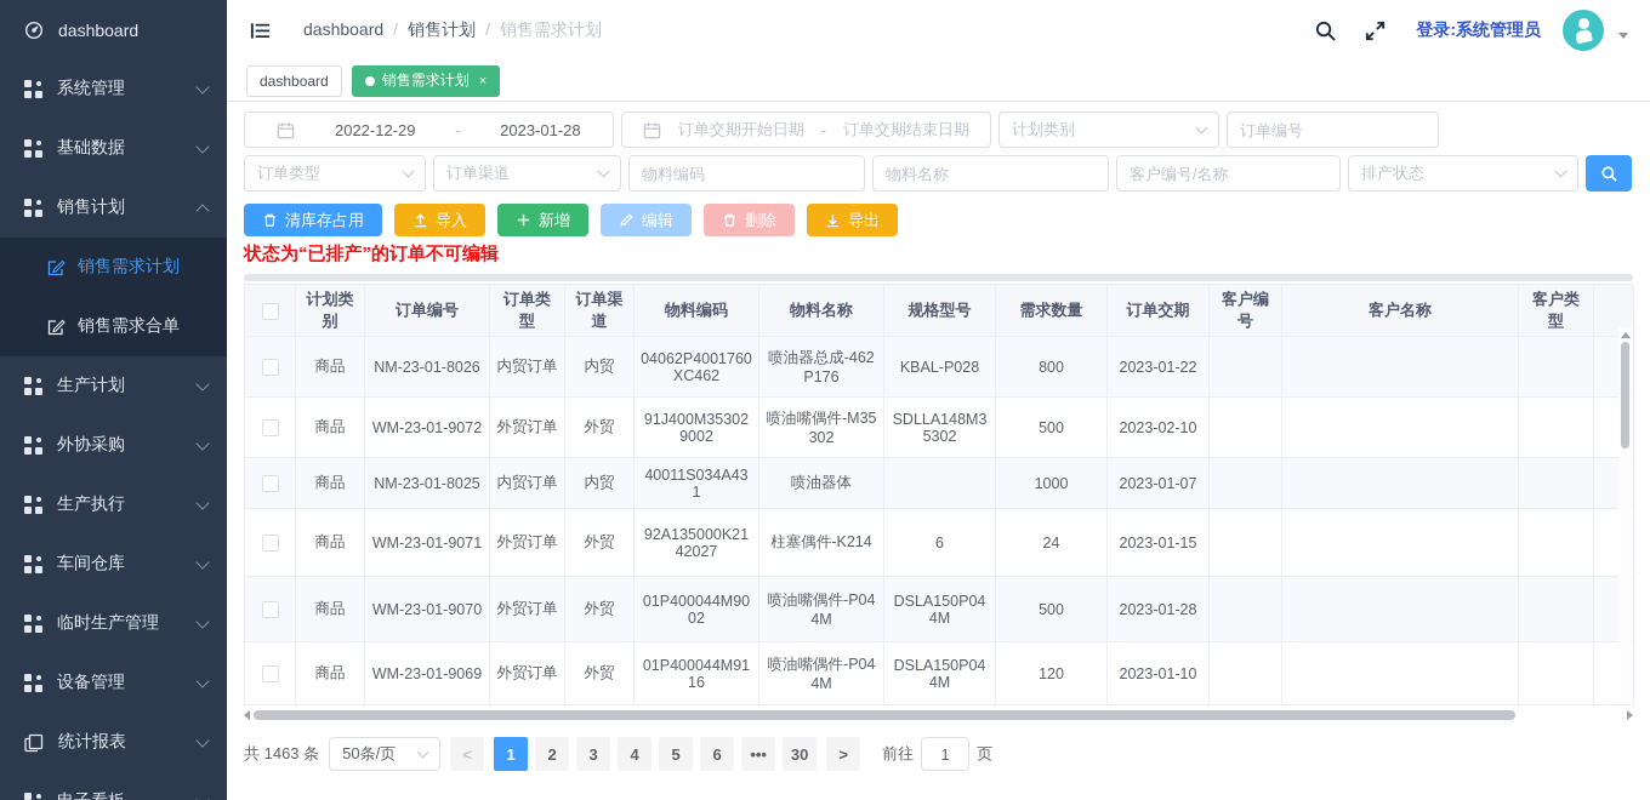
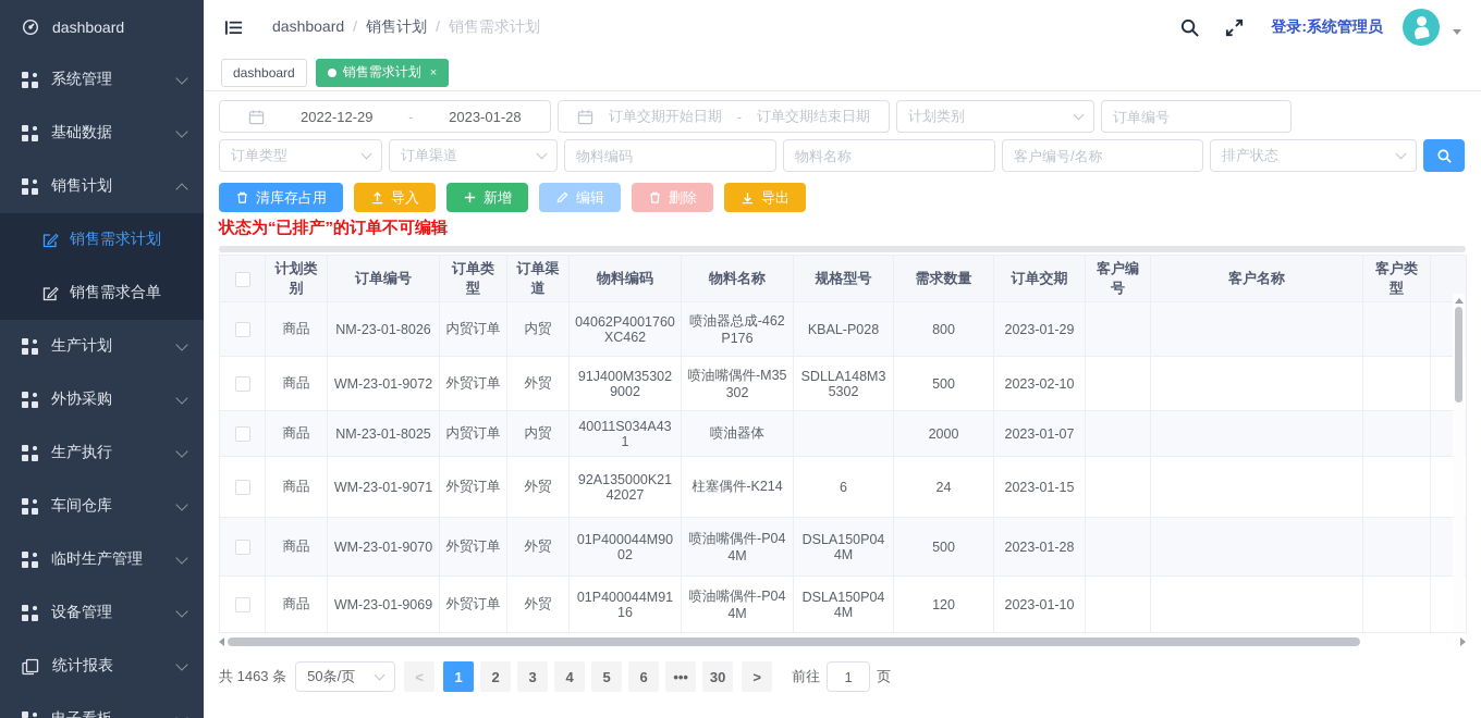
  dashboard
  系统管理
  基础数据
  销售计划
  销售需求计划
  销售需求合单
  生产计划
  外协采购
  生产执行
  车间仓库
  临时生产管理
  设备管理
  统计报表
  dashboard / 销售计划 / 销售需求计划
  登录:系统管理员
  dashboard
  销售需求计划
  ×
  2022-12-29
  -
  2023-01-28
  订单交期开始日期
  -
  订单交期结束日期
  计划类别
  订单编号
  订单类型
  订单渠道
  物料编码
  物料名称
  客户编号/名称
  排产状态
  清库存占用
  导入
  新增
  编辑
  删除
  导出
  状态为“已排产”的订单不可编辑
  	计划类别	订单编号	订单类型	订单渠道	物料编码	物料名称	规格型号	需求数量	订单交期	客户编号	客户名称	客户类型
- 	商品	NM-23-01-8026	内贸订单	内贸	04062P4001760XC462	喷油器总成-462P176	KBAL-P028	800	2023-01-22
+ 	商品	NM-23-01-8026	内贸订单	内贸	04062P4001760XC462	喷油器总成-462P176	KBAL-P028	800	2023-01-29
  	商品	WM-23-01-9072	外贸订单	外贸	91J400M353029002	喷油嘴偶件-M35302	SDLLA148M35302	500	2023-02-10
- 	商品	NM-23-01-8025	内贸订单	内贸	40011S034A431	喷油器体		1000	2023-01-07
+ 	商品	NM-23-01-8025	内贸订单	内贸	40011S034A431	喷油器体		2000	2023-01-07
  	商品	WM-23-01-9071	外贸订单	外贸	92A135000K2142027	柱塞偶件-K214	6	24	2023-01-15
  	商品	WM-23-01-9070	外贸订单	外贸	01P400044M9002	喷油嘴偶件-P044M	DSLA150P044M	500	2023-01-28
  	商品	WM-23-01-9069	外贸订单	外贸	01P400044M9116	喷油嘴偶件-P044M	DSLA150P044M	120	2023-01-10
  共 1463 条
  50条/页
  <
  1
  2
  3
  4
  5
  6
  •••
  30
  >
  前往
  1
  页
